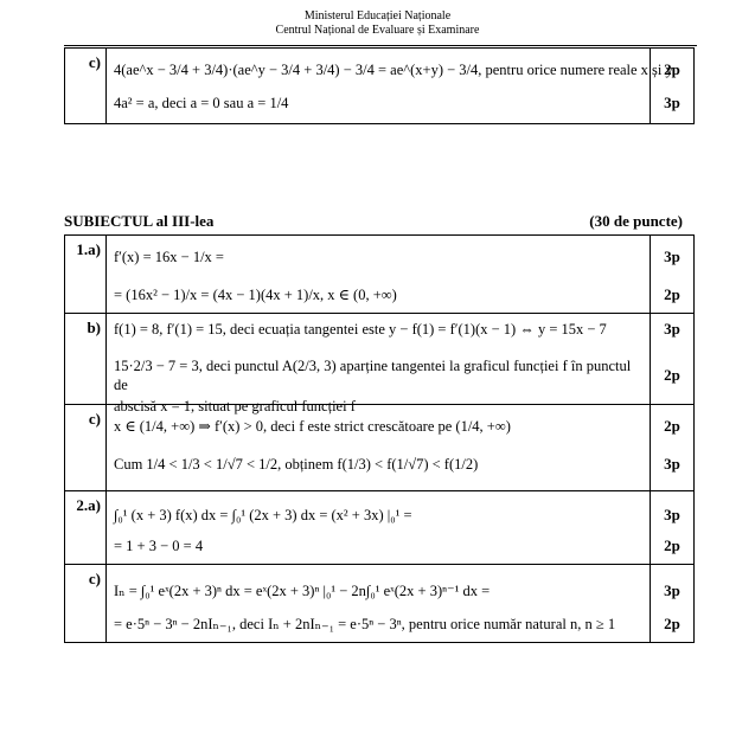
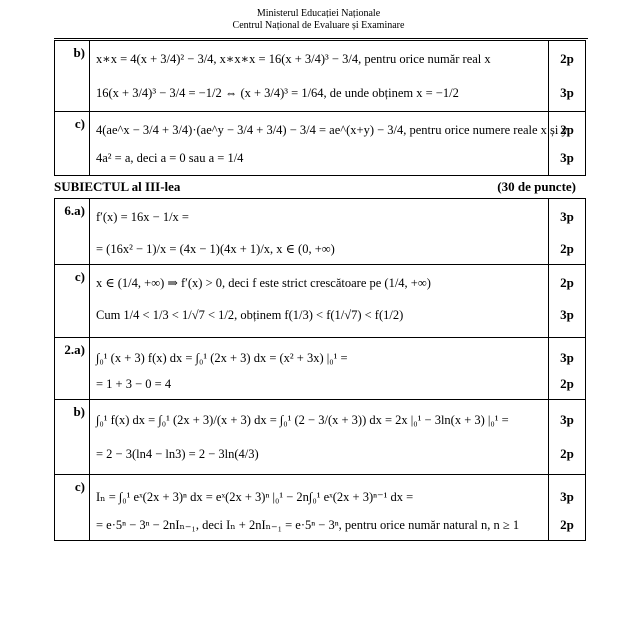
  Ministerul Educației Naționale
  Centrul Național de Evaluare și Examinare
+ b)	x∗x = 4(x + 3/4)² − 3/4, x∗x∗x = 16(x + 3/4)³ − 3/4, pentru orice număr real x 16(x + 3/4)³ − 3/4 = −1/2 ⇔ (x + 3/4)³ = 1/64, de unde obținem x = −1/2	2p 3p
  c)	4(ae^x − 3/4 + 3/4)·(ae^y − 3/4 + 3/4) − 3/4 = ae^(x+y) − 3/4, pentru orice numere reale x ș 4a² = a, deci a = 0 sau a = 1/4	2p 3p
  SUBIECTUL al III-lea
  (30 de puncte)
- 1.a)	f′(x) = 16x − 1/x = = (16x² − 1)/x = (4x − 1)(4x + 1)/x, x ∈ (0, +∞)	3p 2p
+ 6.a)	f′(x) = 16x − 1/x = = (16x² − 1)/x = (4x − 1)(4x + 1)/x, x ∈ (0, +∞)	3p 2p
- b)	f(1) = 8, f′(1) = 15, deci ecuația tangentei este y − f(1) = f′(1)(x − 1) ⇔ y = 15x − 7 15·2/3 − 7 = 3, deci punctul A(2/3, 3) aparține tangentei la graficul funcției f în punctul de abscisă x = 1, situat pe graficul funcției f	3p 2p
  c)	x ∈ (1/4, +∞) ⇒ f′(x) > 0, deci f este strict crescătoare pe (1/4, +∞) Cum 1/4 < 1/3 < 1/√7 < 1/2, obținem f(1/3) < f(1/√7) < f(1/2)	2p 3p
  2.a)	∫₀¹ (x + 3) f(x) dx = ∫₀¹ (2x + 3) dx = (x² + 3x) |₀¹ = = 1 + 3 − 0 = 4	3p 2p
+ b)	∫₀¹ f(x) dx = ∫₀¹ (2x + 3)/(x + 3) dx = ∫₀¹ (2 − 3/(x + 3)) dx = 2x |₀¹ − 3ln(x + 3) |₀¹ = = 2 − 3(ln4 − ln3) = 2 − 3ln(4/3)	3p 2p
  c)	Iₙ = ∫₀¹ eˣ(2x + 3)ⁿ dx = eˣ(2x + 3)ⁿ |₀¹ − 2n∫₀¹ eˣ(2x + 3)ⁿ⁻¹ dx = = e·5ⁿ − 3ⁿ − 2nIₙ₋₁, deci Iₙ + 2nIₙ₋₁ = e·5ⁿ − 3ⁿ, pentru orice număr natural n, n ≥ 1	3p 2p
